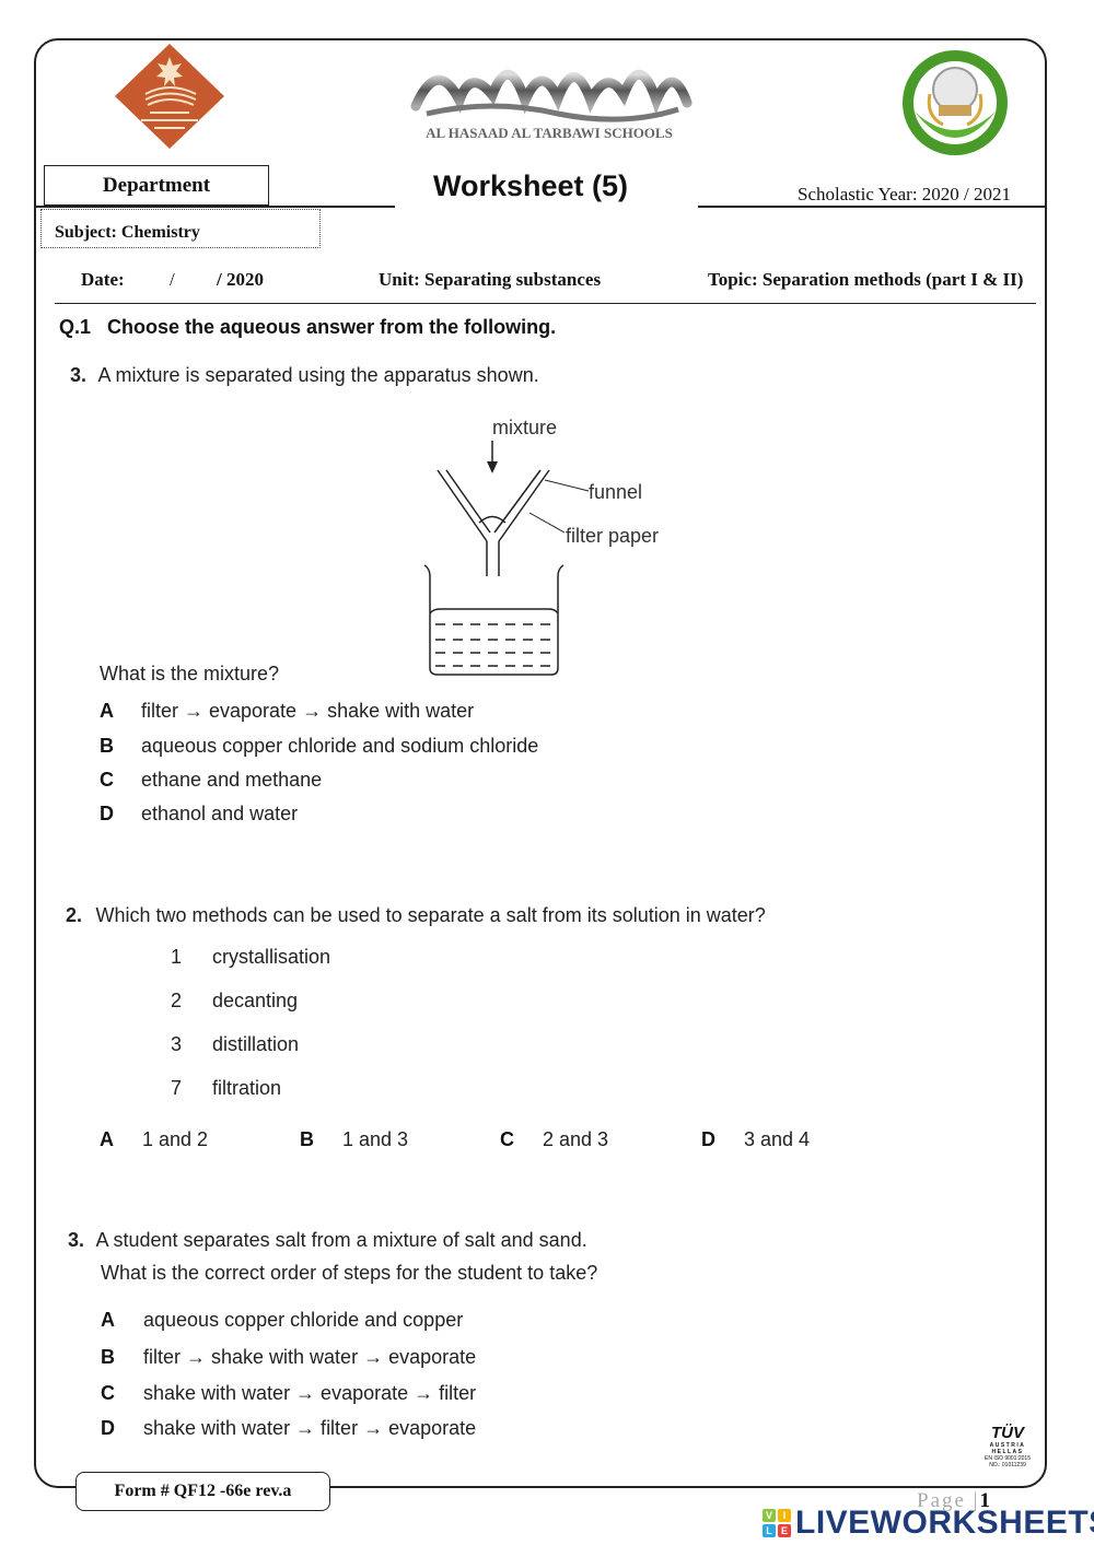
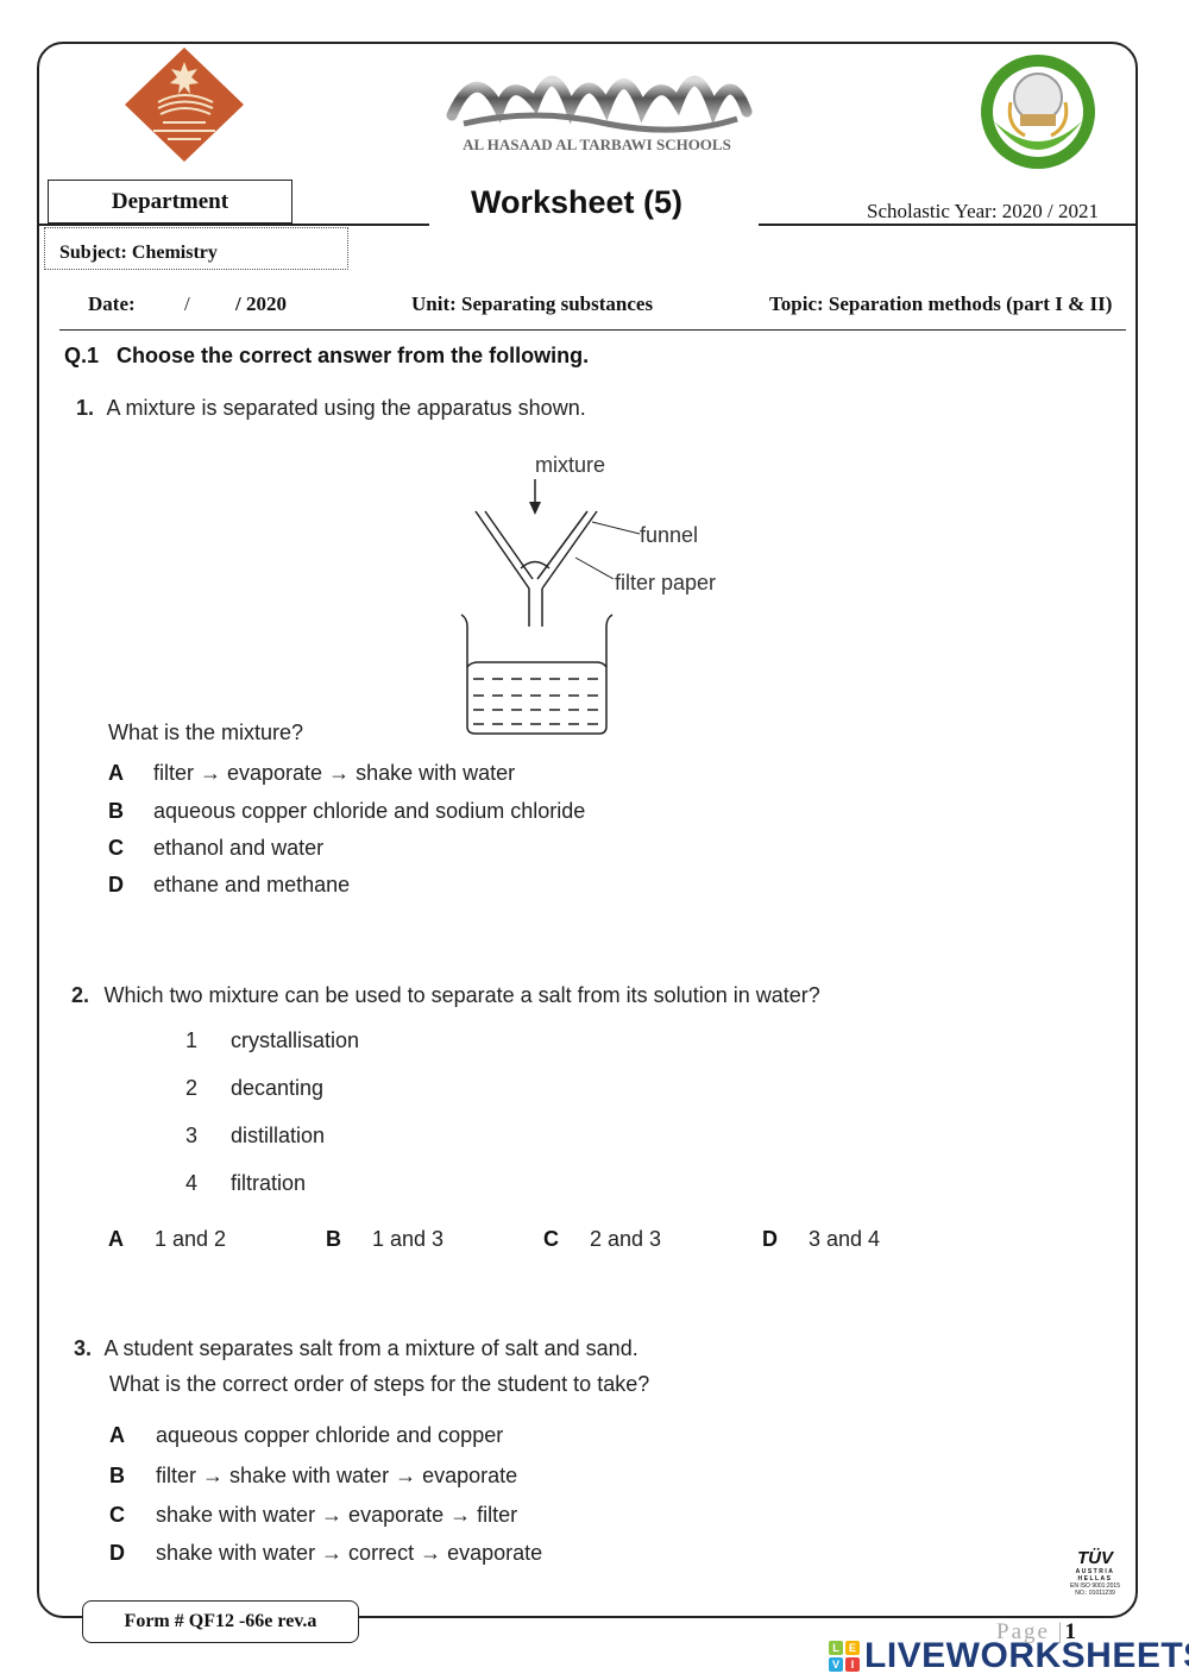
  AL HASAAD AL TARBAWI SCHOOLS
  Department
  Worksheet (5)
  Scholastic Year: 2020 / 2021
  Subject: Chemistry
  Date:
  /
  / 2020
  Unit: Separating substances
  Topic: Separation methods (part I & II)
- Q.1 Choose the aqueous answer from the following.
+ Q.1 Choose the correct answer from the following.
- 3. A mixture is separated using the apparatus shown.
+ 1. A mixture is separated using the apparatus shown.
  mixture
  funnel
  filter paper
  What is the mixture?
  A
  filter → evaporate → shake with water
  B
  aqueous copper chloride and sodium chloride
  C
- ethane and methane
+ ethanol and water
  D
- ethanol and water
+ ethane and methane
- 2. Which two methods can be used to separate a salt from its solution in water?
+ 2. Which two mixture can be used to separate a salt from its solution in water?
  1
  crystallisation
  2
  decanting
  3
  distillation
- 7
+ 4
  filtration
  A
  1 and 2
  B
  1 and 3
  C
  2 and 3
  D
  3 and 4
  3. A student separates salt from a mixture of salt and sand.
  What is the correct order of steps for the student to take?
  A
  aqueous copper chloride and copper
  B
  filter → shake with water → evaporate
  C
  shake with water → evaporate → filter
  D
- shake with water → filter → evaporate
+ shake with water → correct → evaporate
  TÜV
  Form # QF12 -66e rev.a
  Page |1
- V
+ L
- I
+ E
- L
+ V
- E
+ I
  LIVEWORKSHEET
